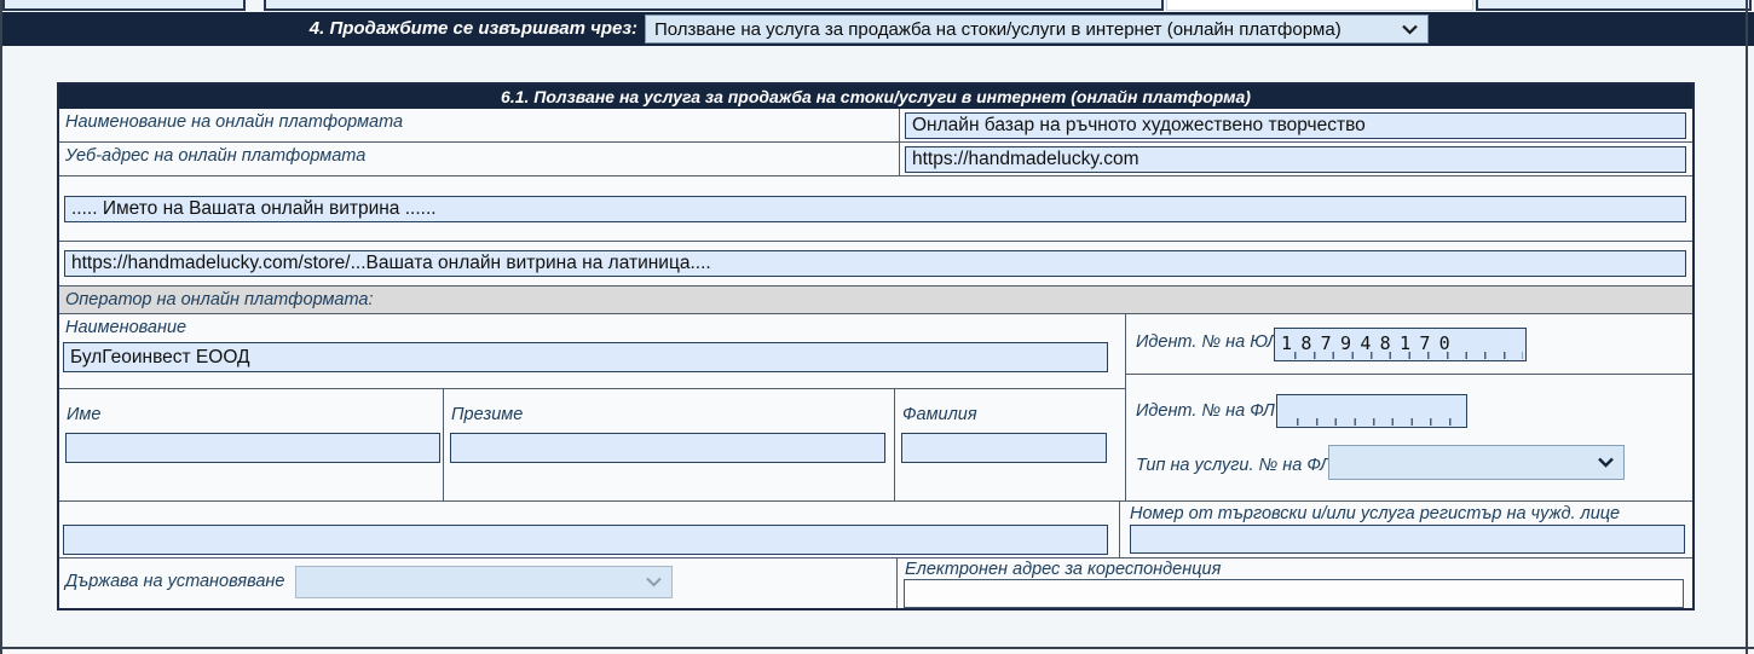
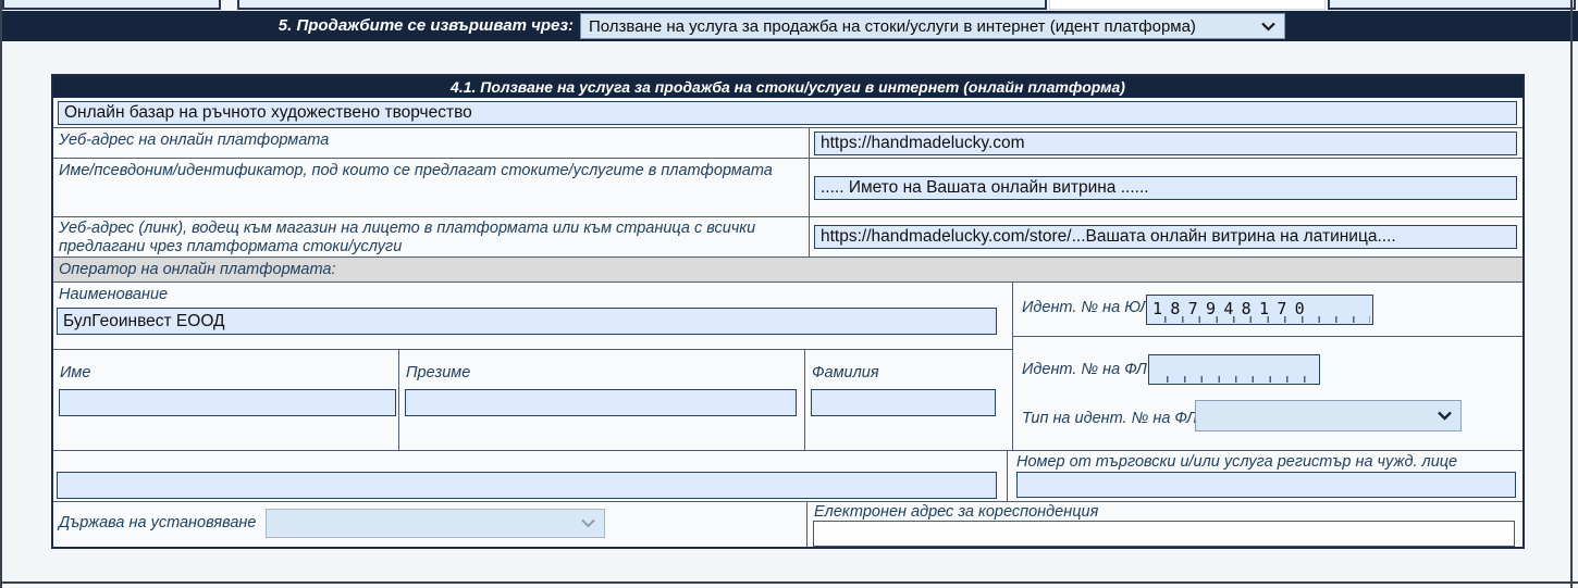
- 4. Продажбите се извършват чрез:
+ 5. Продажбите се извършват чрез:
- Ползване на услуга за продажба на стоки/услуги в интернет (онлайн платформа)
+ Ползване на услуга за продажба на стоки/услуги в интернет (идент платформа)
- 6.1. Ползване на услуга за продажба на стоки/услуги в интернет (онлайн платформа)
+ 4.1. Ползване на услуга за продажба на стоки/услуги в интернет (онлайн платформа)
- Наименование на онлайн платформата
  Онлайн базар на ръчното художествено творчество
  Уеб-адрес на онлайн платформата
  https://handmadelucky.com
+ Име/псевдоним/идентификатор, под които се предлагат стоките/услугите в платформата
  ..... Името на Вашата онлайн витрина ......
+ Уеб-адрес (линк), водещ към магазин на лицето в платформата или към страница с всички предлагани чрез платформата стоки/услуги
  https://handmadelucky.com/store/...Вашата онлайн витрина на латиница....
  Оператор на онлайн платформата:
  Наименование
  БулГеоинвест ЕООД
  Име
  Презиме
  Фамилия
  Идент. № на Ю
  187948170
  Идент. № на ФЛ
- Тип на услуги. № на ФЛ
+ Тип на идент. № на ФЛ
  Номер от търговски и/или услуга регистър на чужд. лице
  Държава на установяване
  Електронен адрес за кореспонденция
